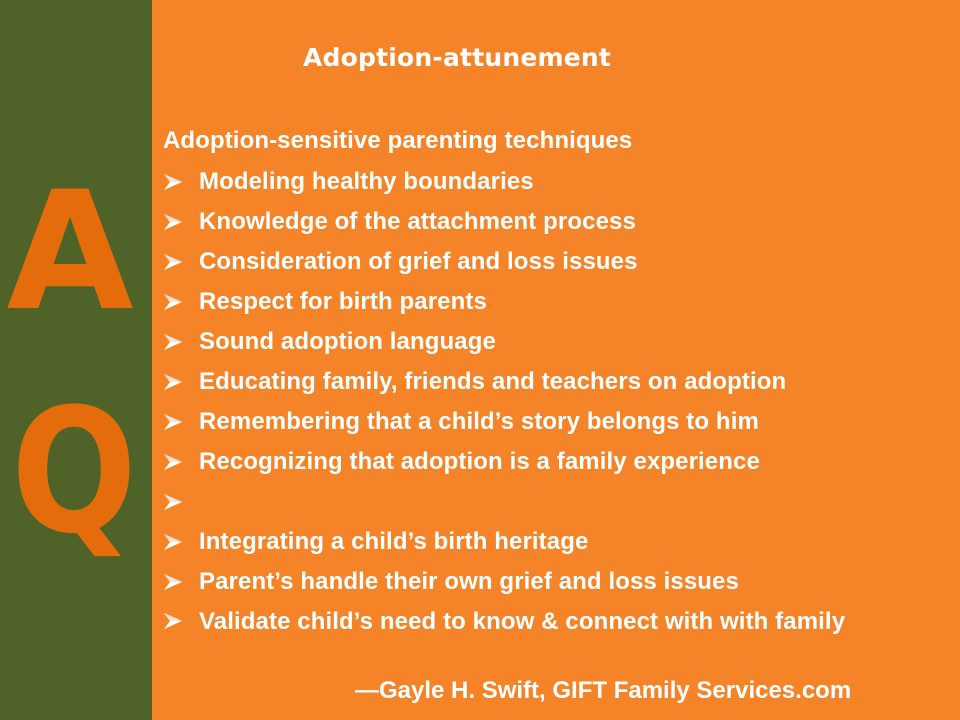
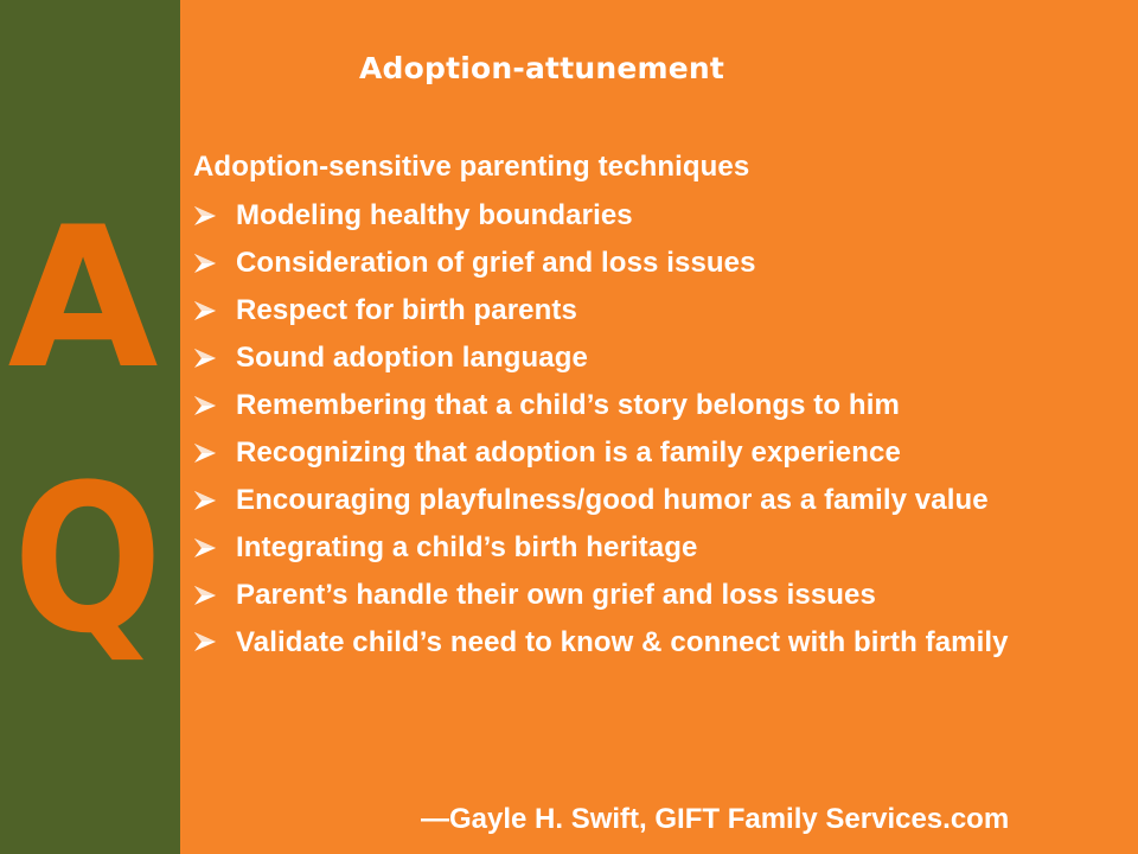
  A
  Q
  Adoption-attunement
  Adoption-sensitive parenting techniques
  Modeling healthy boundaries
- Knowledge of the attachment process
  Consideration of grief and loss issues
  Respect for birth parents
  Sound adoption language
- Educating family, friends and teachers on adoption
  Remembering that a child’s story belongs to him
  Recognizing that adoption is a family experience
+ Encouraging playfulness/good humor as a family value
  Integrating a child’s birth heritage
  Parent’s handle their own grief and loss issues
- Validate child’s need to know & connect with with family
+ Validate child’s need to know & connect with birth family
  —Gayle H. Swift, GIFT Family Services.com
